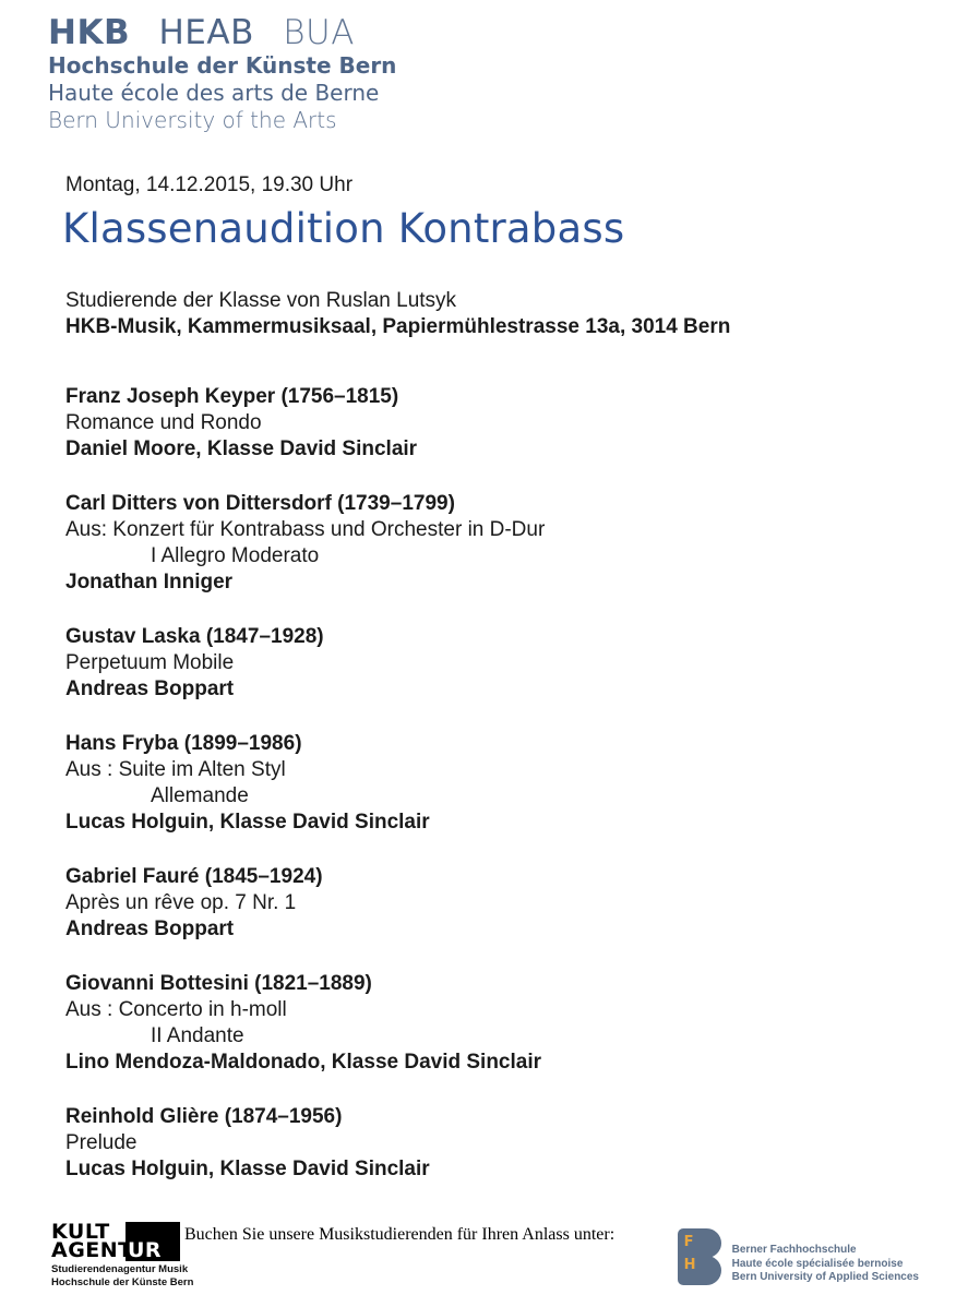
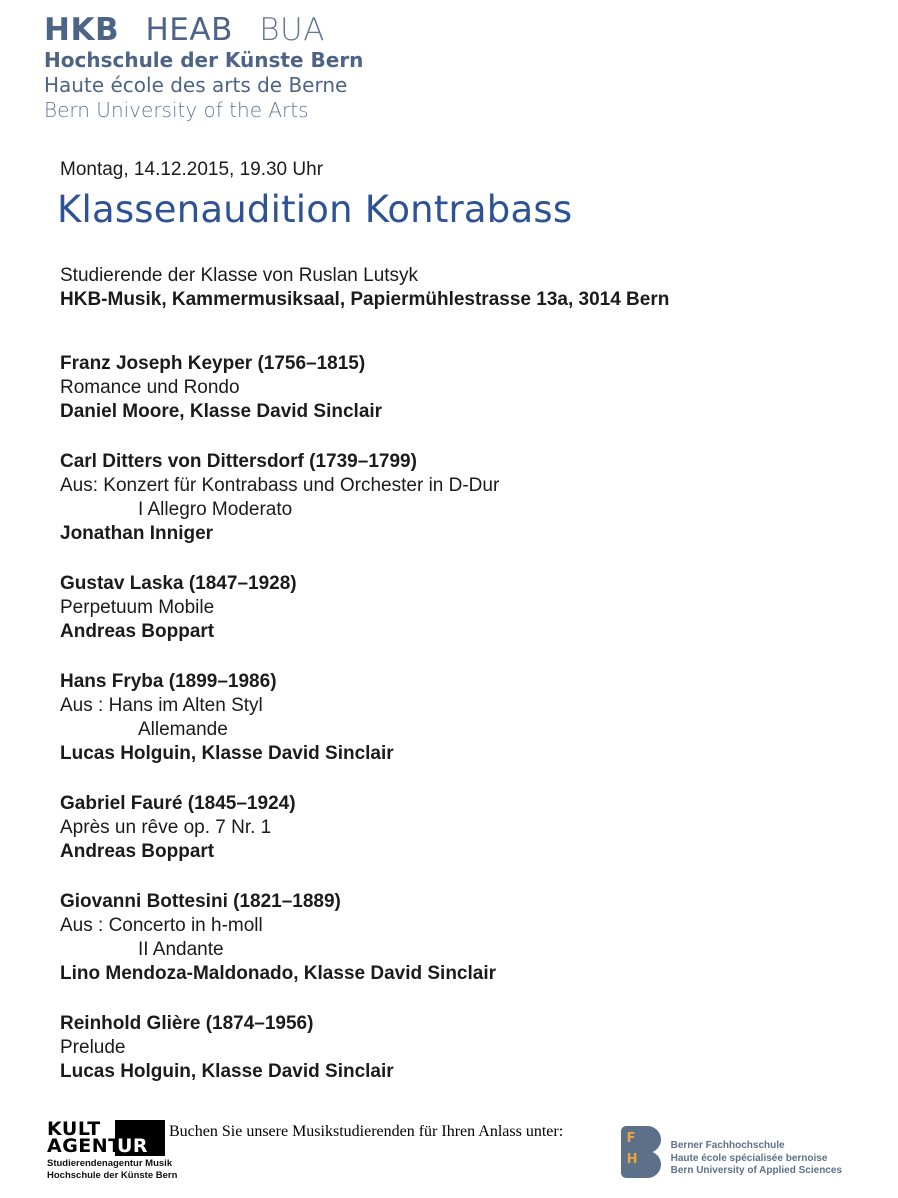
  HKB HEAB BUA
  Hochschule der Künste Bern
  Haute école des arts de Berne
  Bern University of the Arts
  Montag, 14.12.2015, 19.30 Uhr
  Klassenaudition Kontrabass
  Studierende der Klasse von Ruslan Lutsyk
  HKB-Musik, Kammermusiksaal, Papiermühlestrasse 13a, 3014 Bern
  Franz Joseph Keyper (1756–1815)
  Romance und Rondo
  Daniel Moore, Klasse David Sinclair
  Carl Ditters von Dittersdorf (1739–1799)
  Aus: Konzert für Kontrabass und Orchester in D-Dur
  I Allegro Moderato
  Jonathan Inniger
  Gustav Laska (1847–1928)
  Perpetuum Mobile
  Andreas Boppart
  Hans Fryba (1899–1986)
- Aus : Suite im Alten Styl
+ Aus : Hans im Alten Styl
  Allemande
  Lucas Holguin, Klasse David Sinclair
  Gabriel Fauré (1845–1924)
  Après un rêve op. 7 Nr. 1
  Andreas Boppart
  Giovanni Bottesini (1821–1889)
  Aus : Concerto in h-moll
  II Andante
  Lino Mendoza-Maldonado, Klasse David Sinclair
  Reinhold Glière (1874–1956)
  Prelude
  Lucas Holguin, Klasse David Sinclair
  KULT
  AGENT
  UR
  Studierendenagentur Musik
  Hochschule der Künste Bern
  Buchen Sie unsere Musikstudierenden für Ihren Anlass unter:
  F
  H
  Berner Fachhochschule
  Haute école spécialisée bernoise
  Bern University of Applied Sciences
